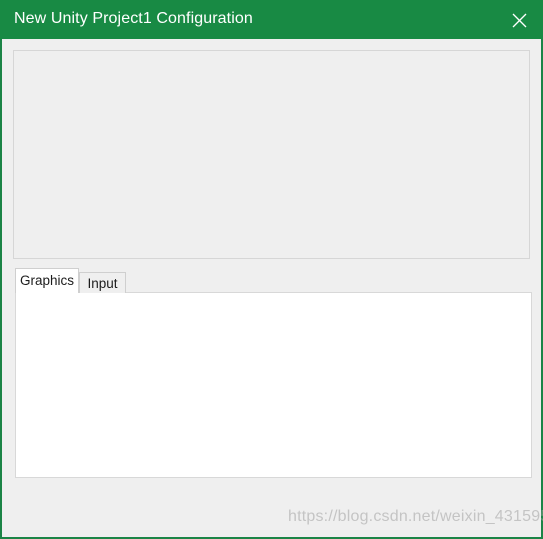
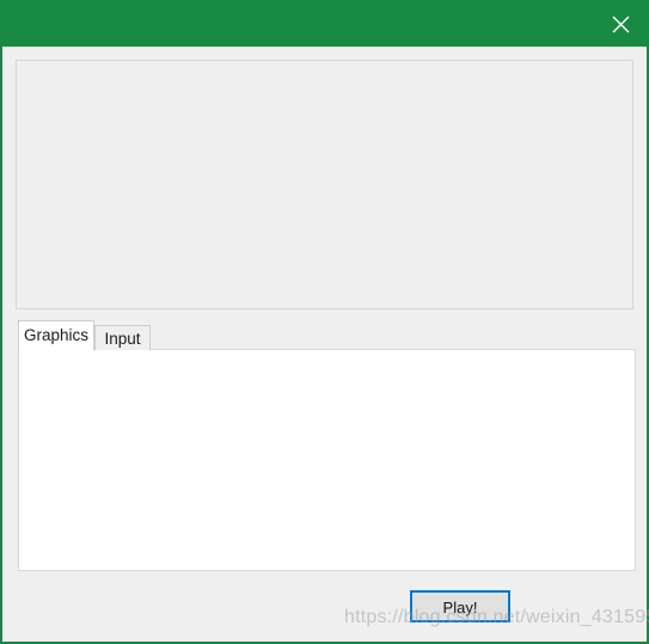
- New Unity Project1 Configuration
  Graphics
  Input
+ Play!
  https://blog.csdn.net/weixin_43159
